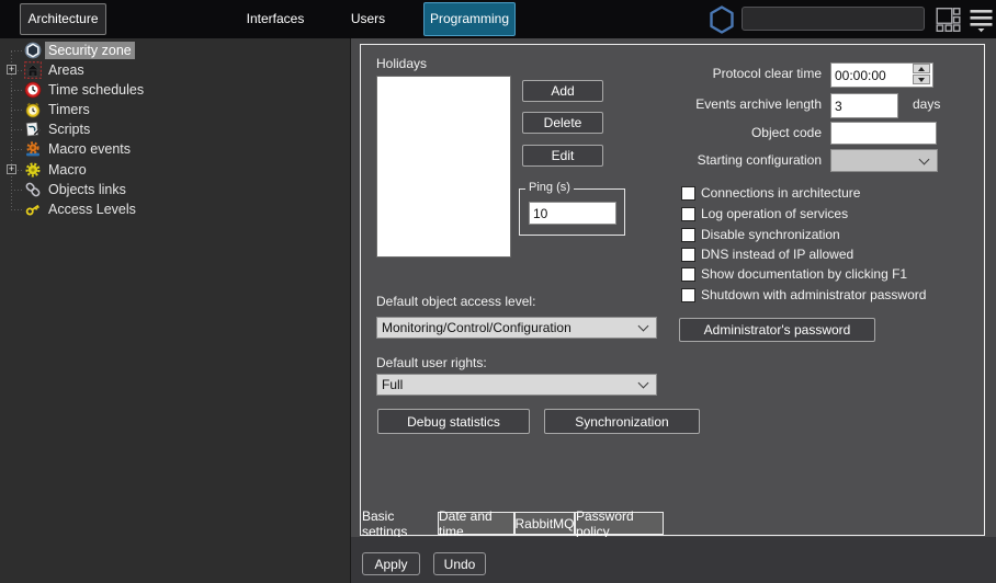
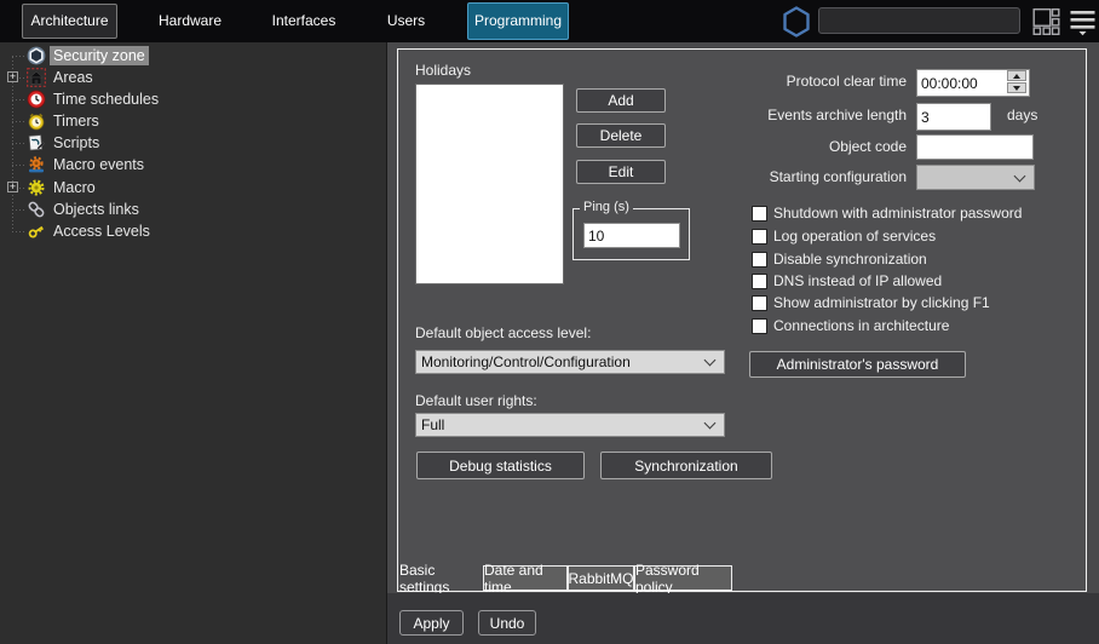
  Architecture
+ Hardware
  Interfaces
  Users
  Programming
  Security zone
  +
  Areas
  Time schedules
  Timers
  Scripts
  Macro events
  +
  Macro
  Objects links
  Access Levels
  Holidays
  Add
  Delete
  Edit
  Ping (s)
  10
  Protocol clear time
  00:00:00
  Events archive length
  3
  days
  Object code
  Starting configuration
- Connections in architecture
+ Shutdown with administrator password
  Log operation of services
  Disable synchronization
  DNS instead of IP allowed
- Show documentation by clicking F1
+ Show administrator by clicking F1
- Shutdown with administrator password
+ Connections in architecture
  Administrator's password
  Default object access level:
  Monitoring/Control/Configuration
  Default user rights:
  Full
  Debug statistics
  Synchronization
  Basic settings
  Date and time
  RabbitMQ
  Password policy
  Apply
  Undo
